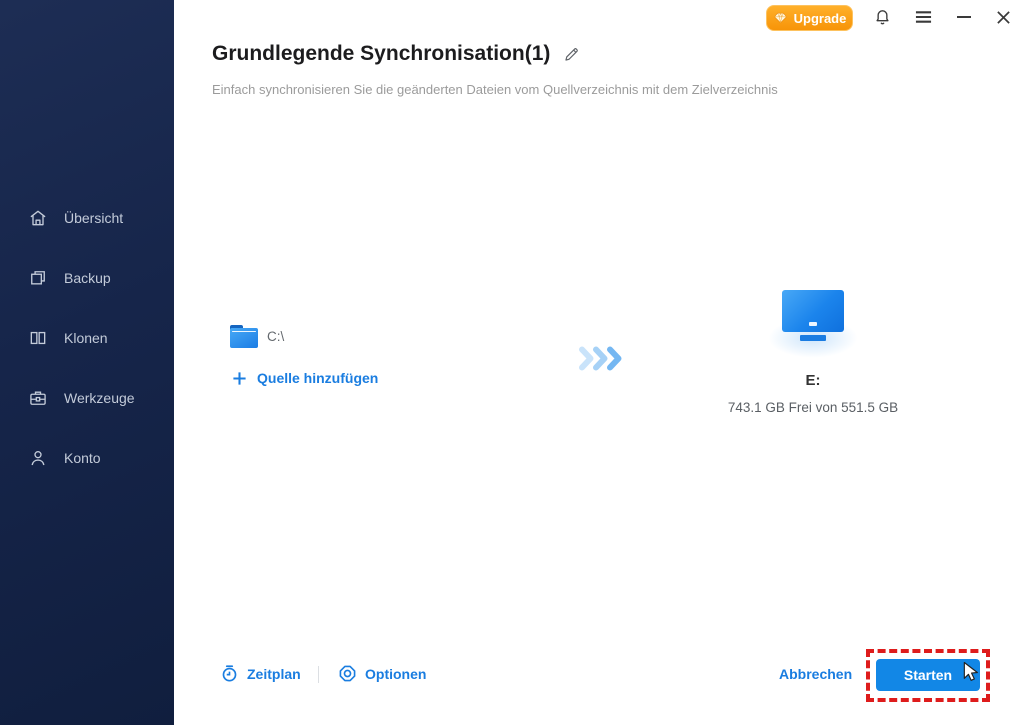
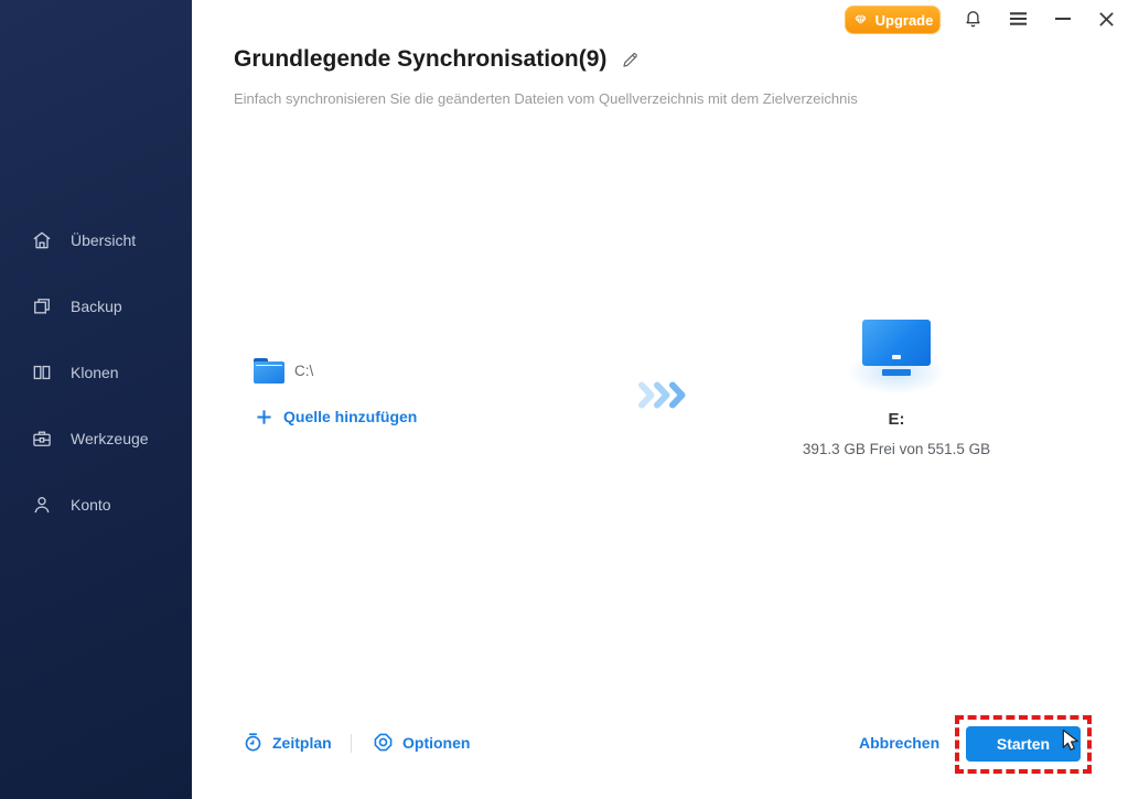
  Übersicht
  Backup
  Klonen
  Werkzeuge
  Konto
  Upgrade
- Grundlegende Synchronisation(1)
+ Grundlegende Synchronisation(9)
  Einfach synchronisieren Sie die geänderten Dateien vom Quellverzeichnis mit dem Zielverzeichnis
  C:\
  Quelle hinzufügen
  E:
- 743.1 GB Frei von 551.5 GB
+ 391.3 GB Frei von 551.5 GB
  Zeitplan
  Optionen
  Abbrechen
  Starten
